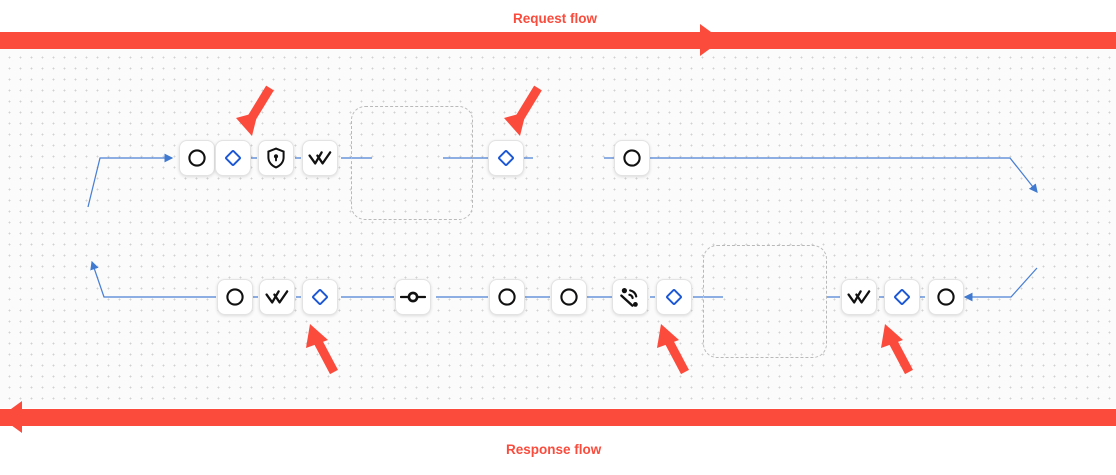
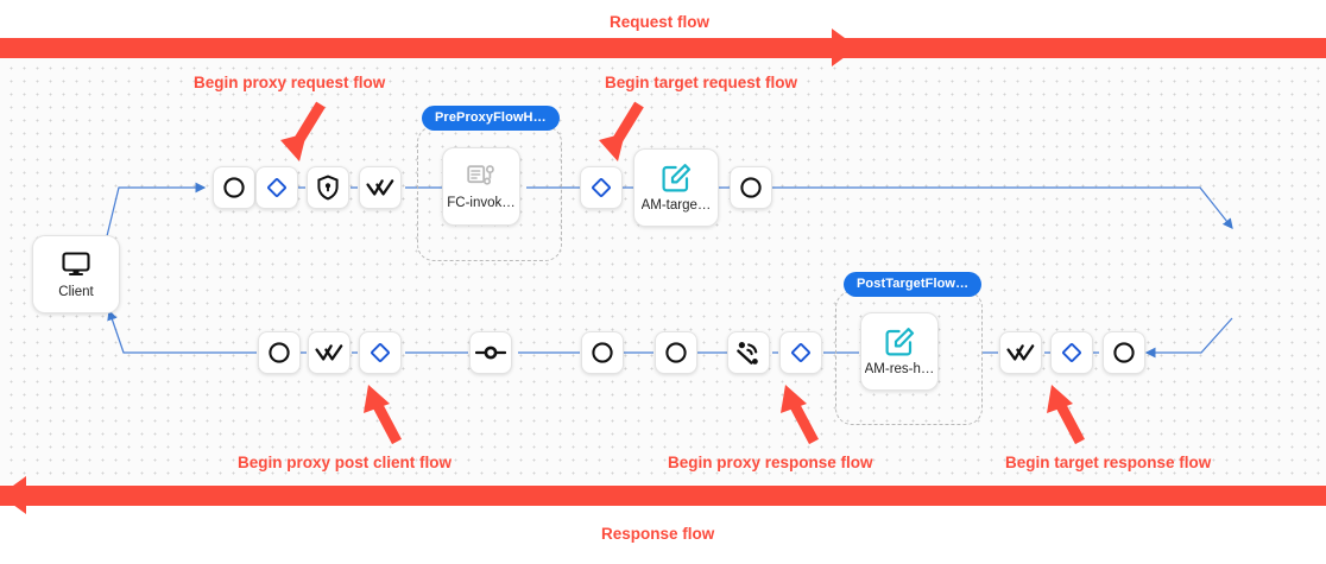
  Request flow
  Response flow
+ PreProxyFlowH…
+ PostTargetFlow…
+ Client
+ FC-invok…
+ AM-targe…
+ AM-res-h…
+ Begin proxy request flow
+ Begin target request flow
+ Begin proxy post client flow
+ Begin proxy response flow
+ Begin target response flow
